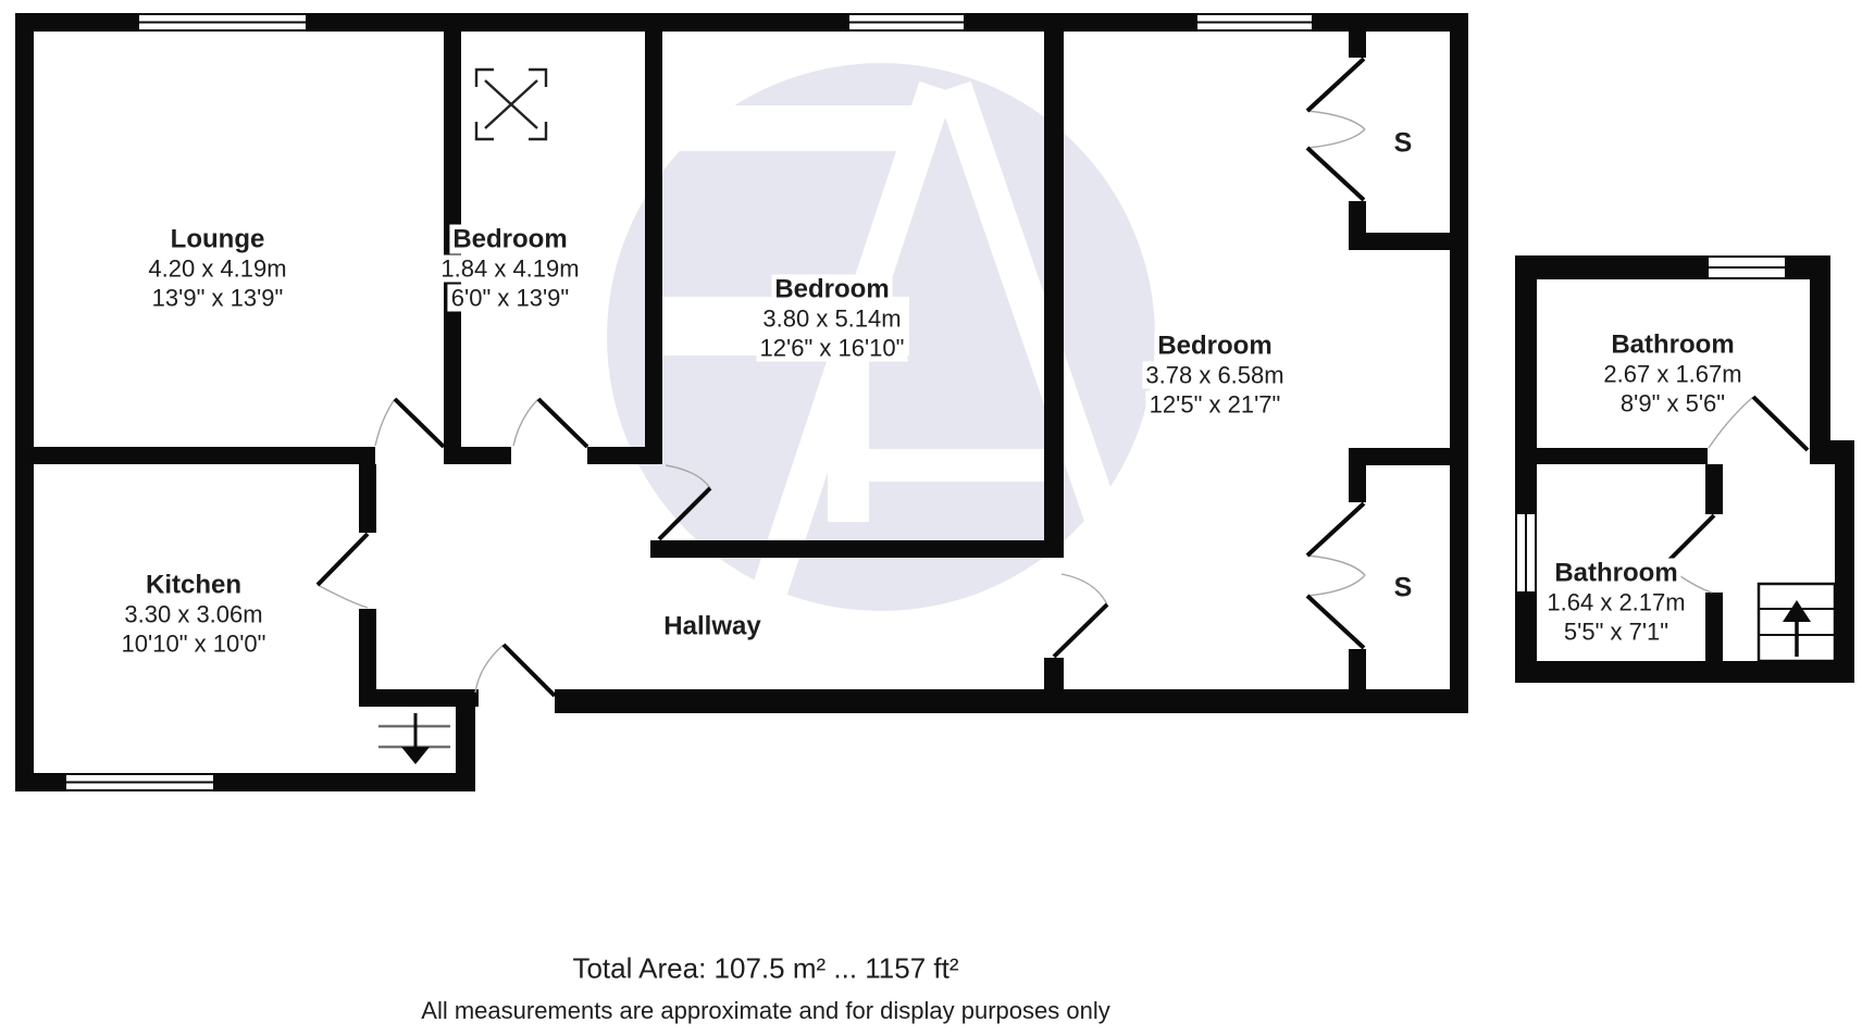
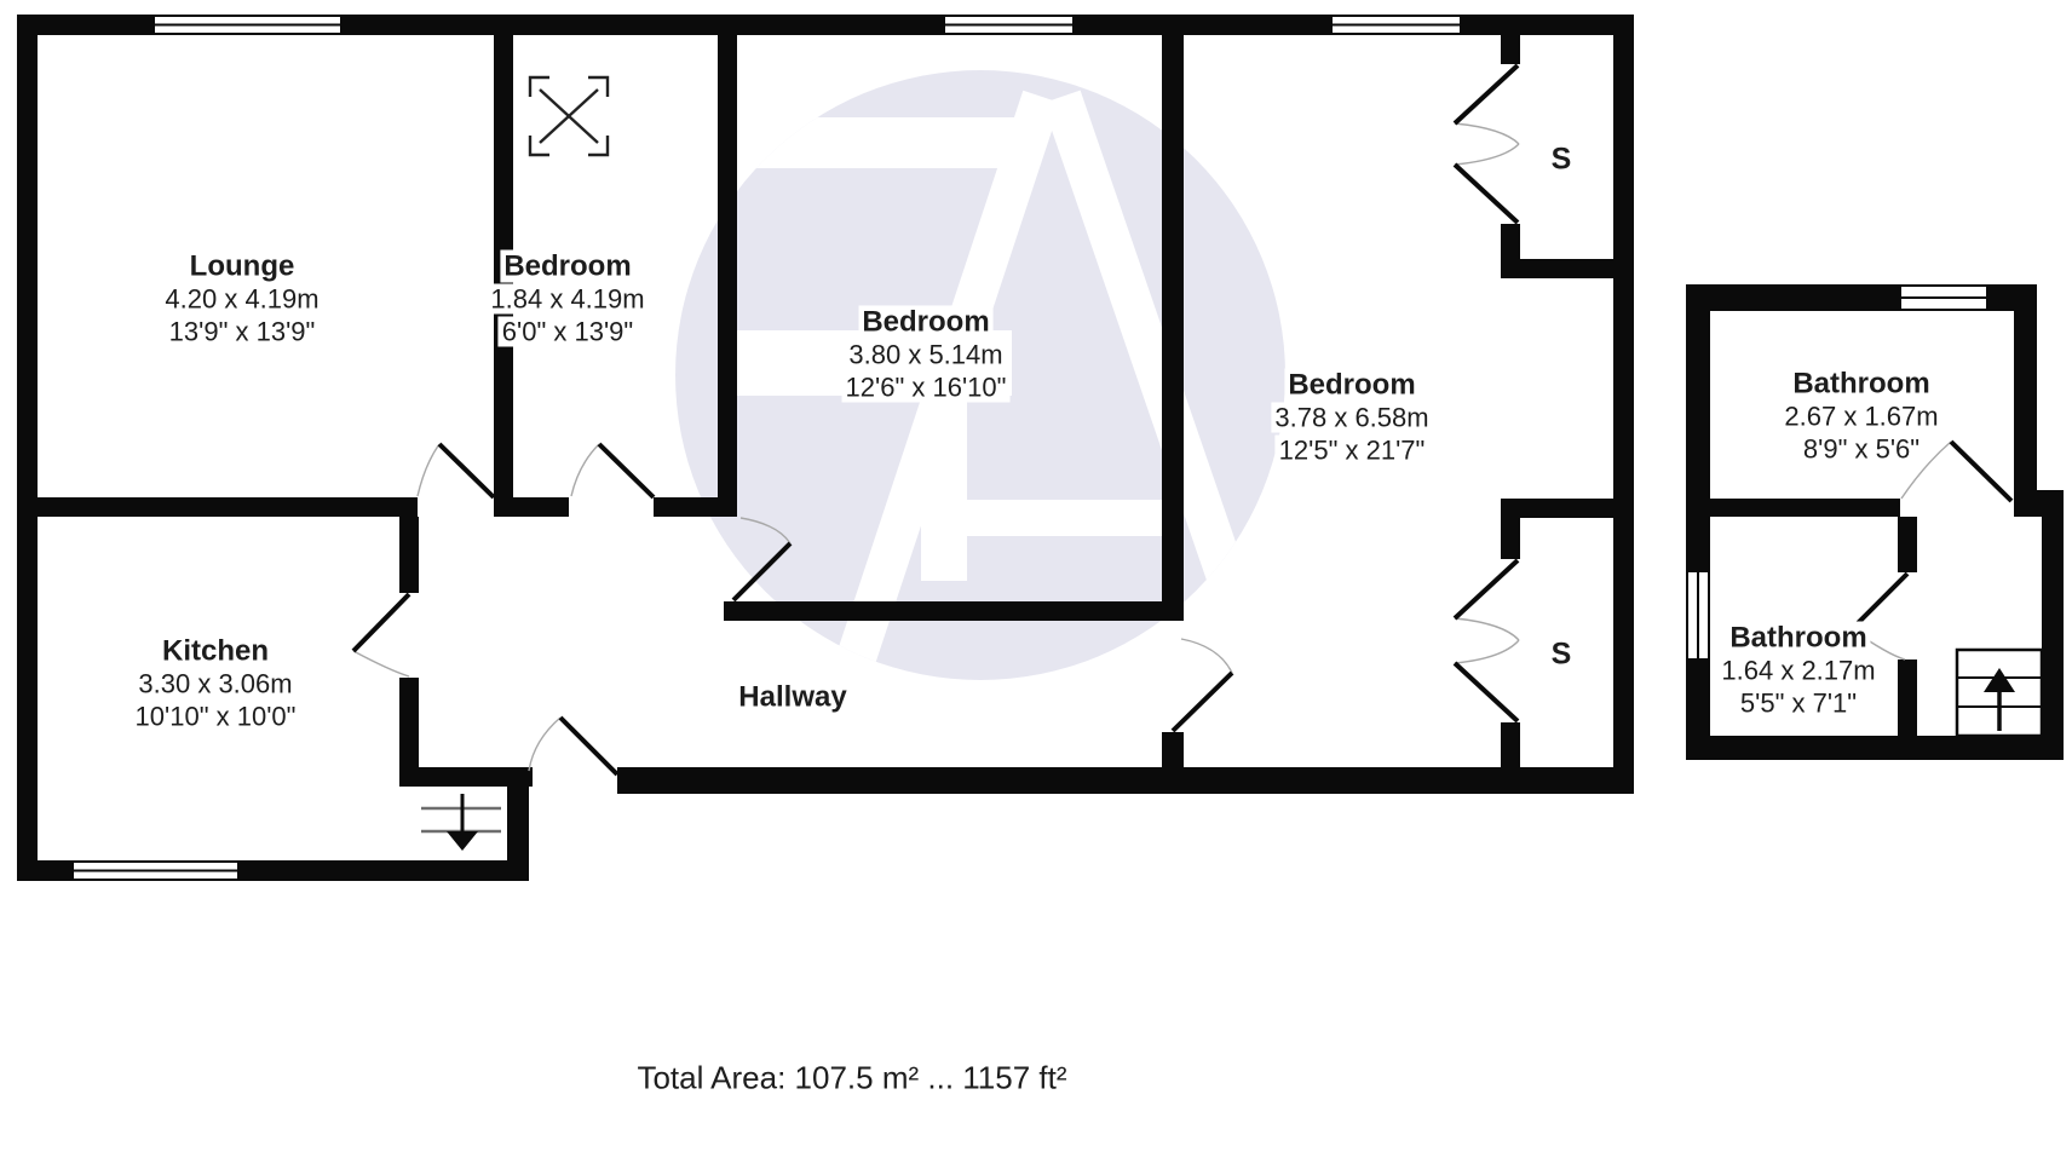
  Lounge
  4.20 x 4.19m
  13'9" x 13'9"
  Bedroom
  1.84 x 4.19m
  6'0" x 13'9"
  Bedroom
  3.80 x 5.14m
  12'6" x 16'10"
  Bedroom
  3.78 x 6.58m
  12'5" x 21'7"
  Kitchen
  3.30 x 3.06m
  10'10" x 10'0"
  Hallway
  Bathroom
  2.67 x 1.67m
  8'9" x 5'6"
  Bathroom
  1.64 x 2.17m
  5'5" x 7'1"
  S
  S
  Total Area: 107.5 m² ... 1157 ft²
- All measurements are approximate and for display purposes only
